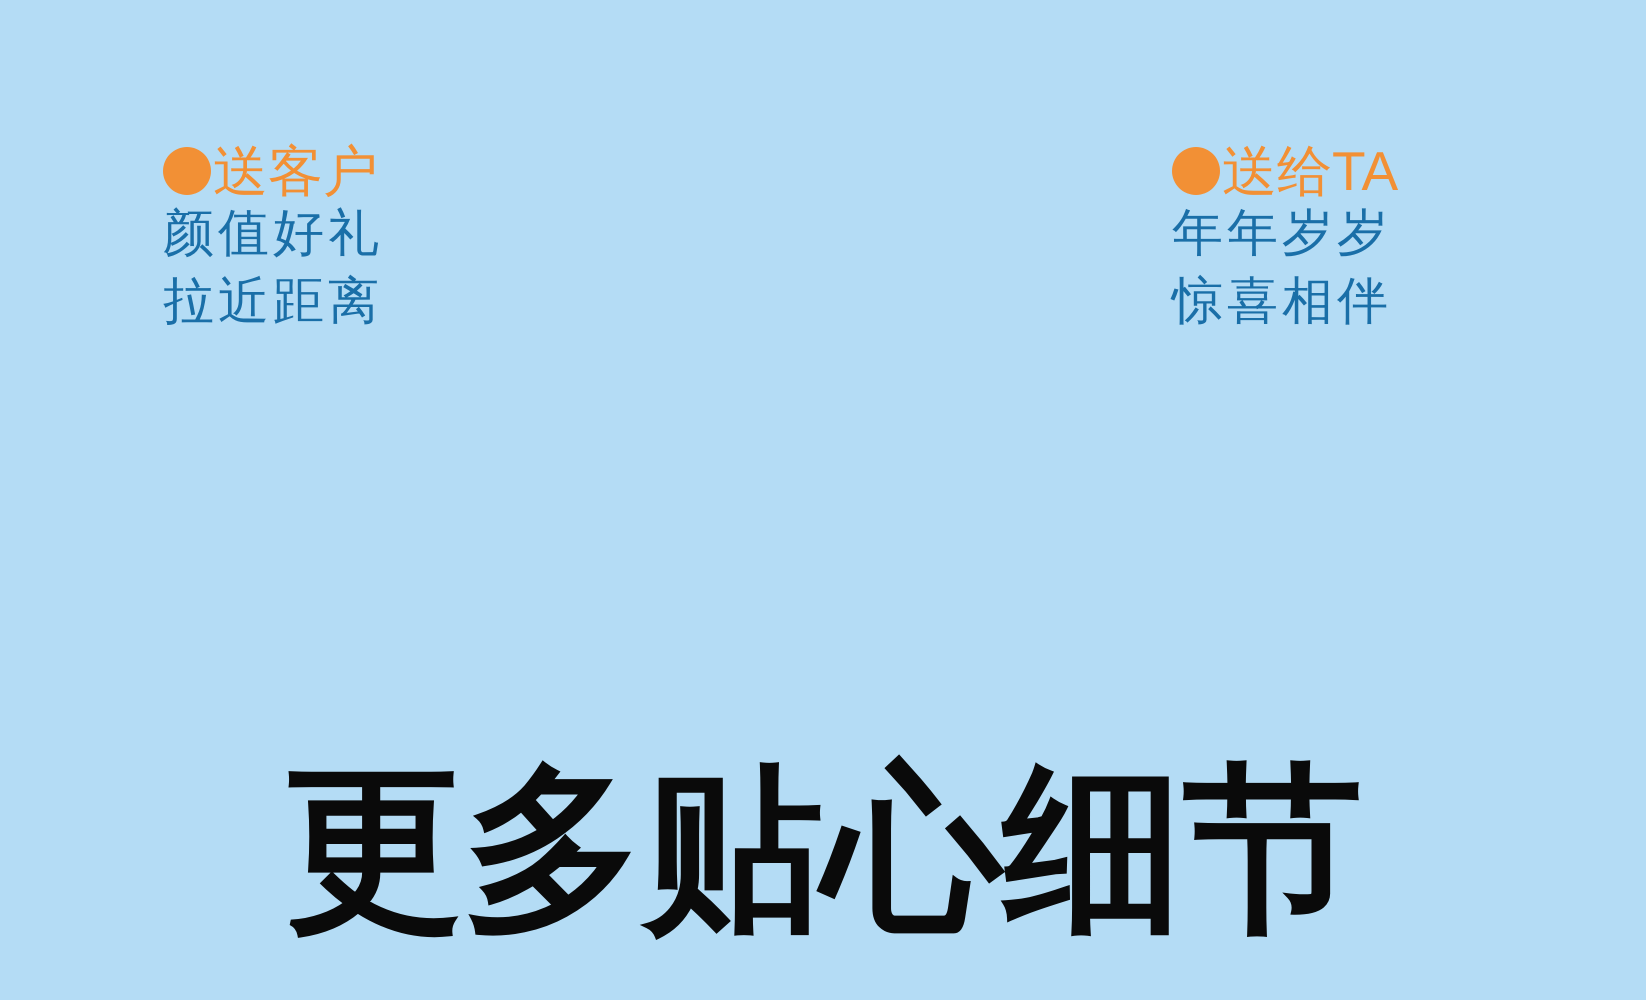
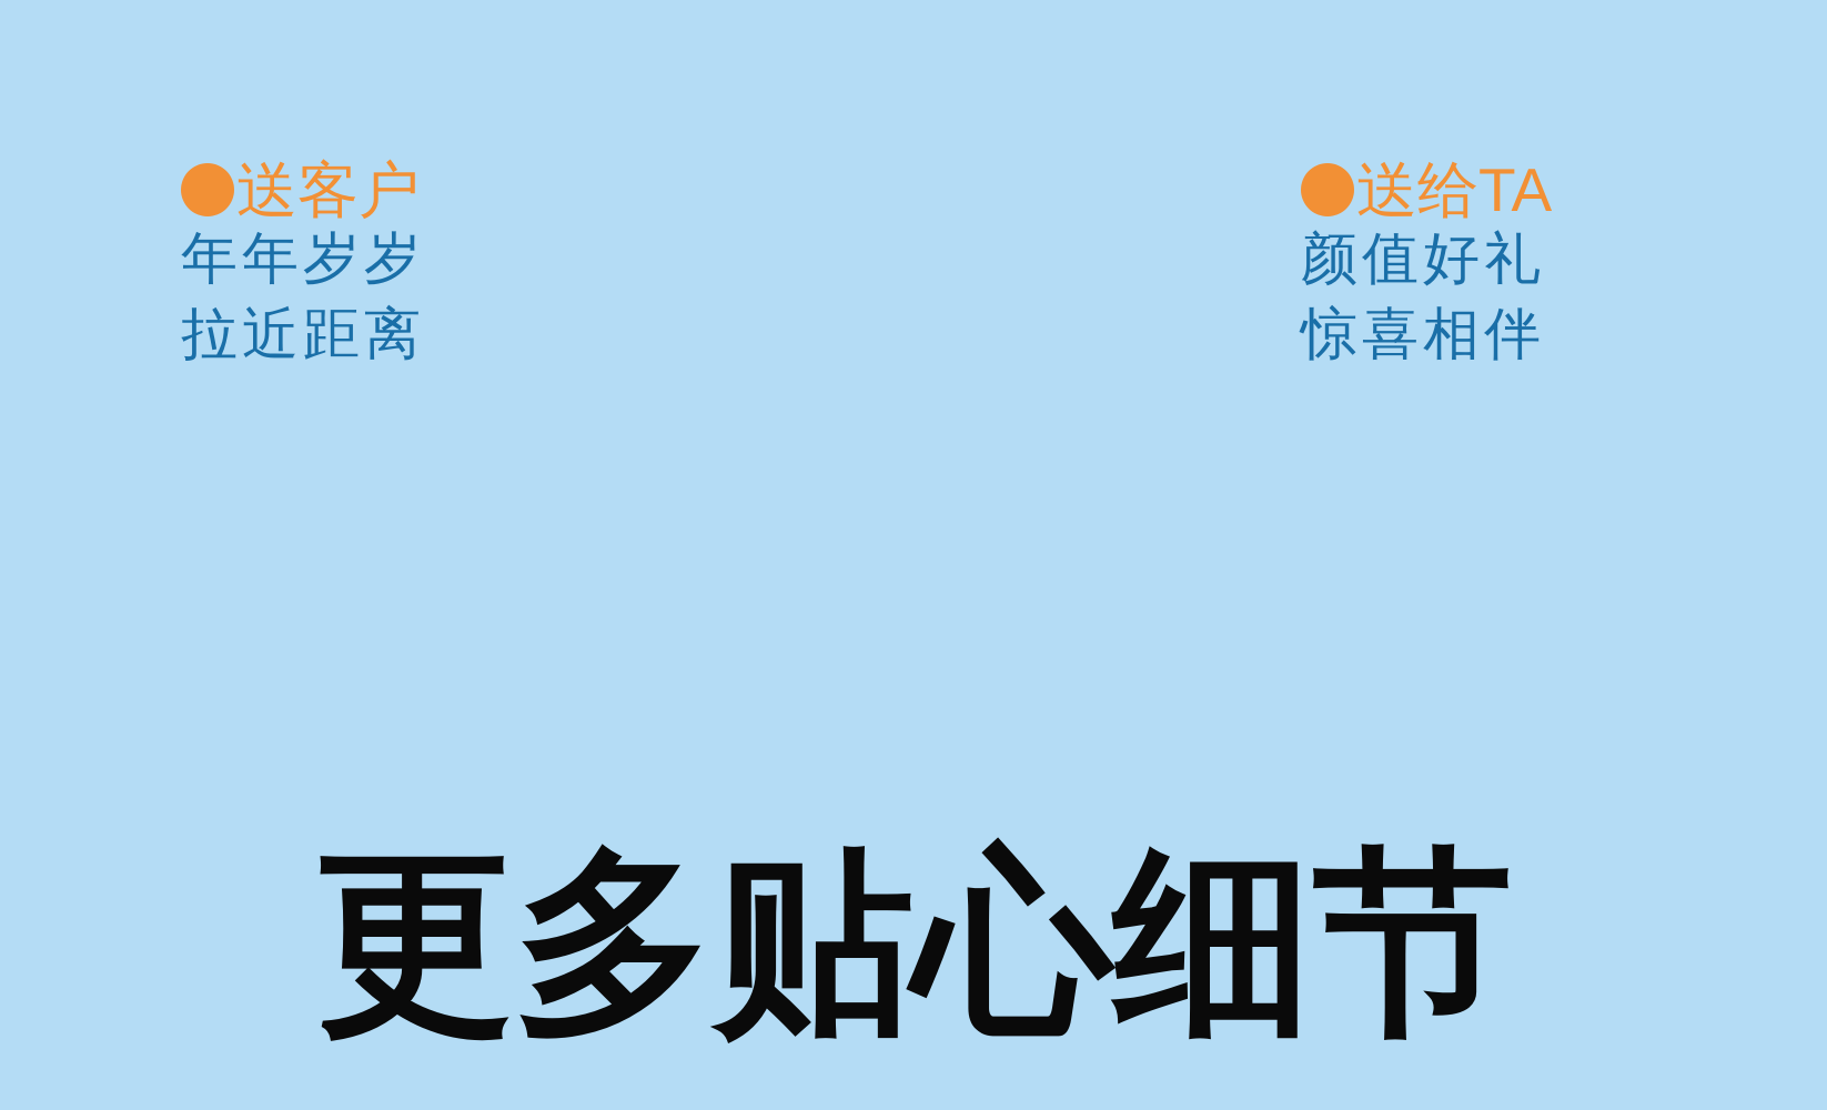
  送客户
- 颜值好礼
+ 年年岁岁
  拉近距离
  送给TA
- 年年岁岁
+ 颜值好礼
  惊喜相伴
  更多贴心细节
